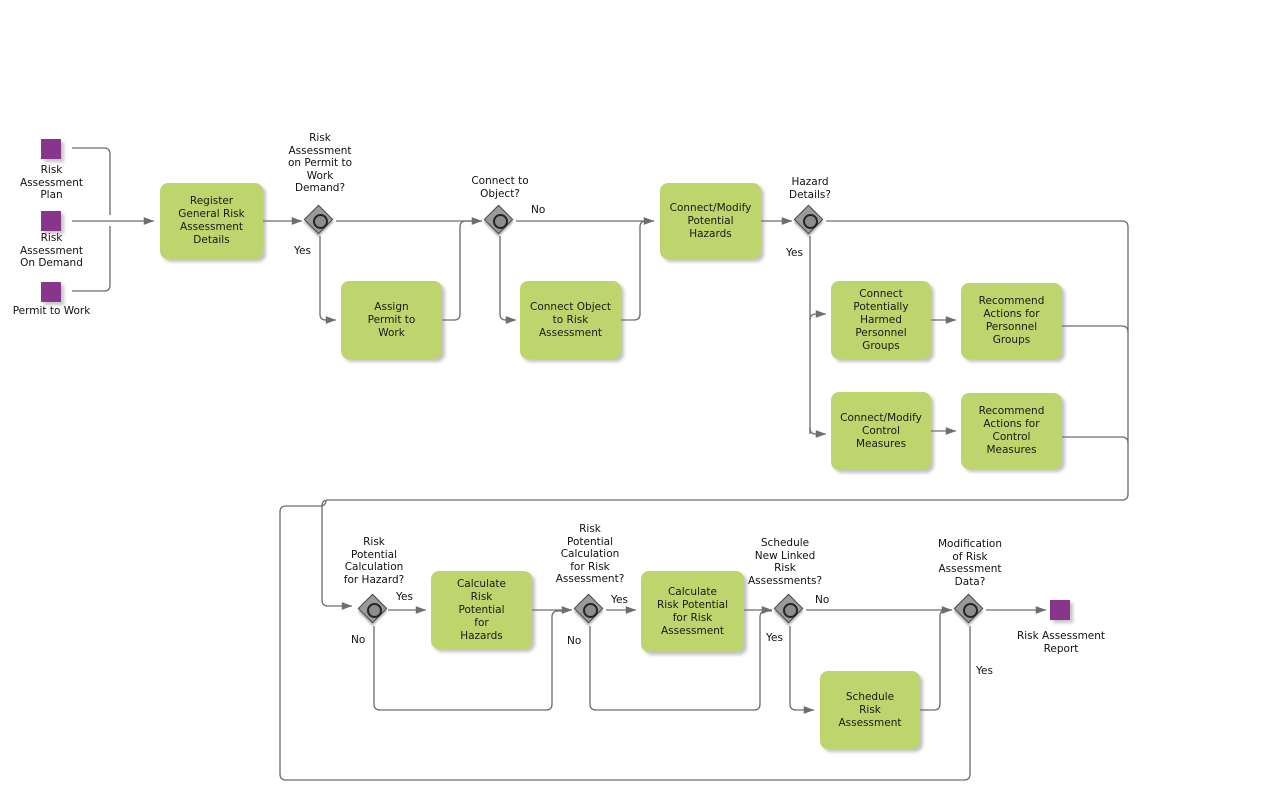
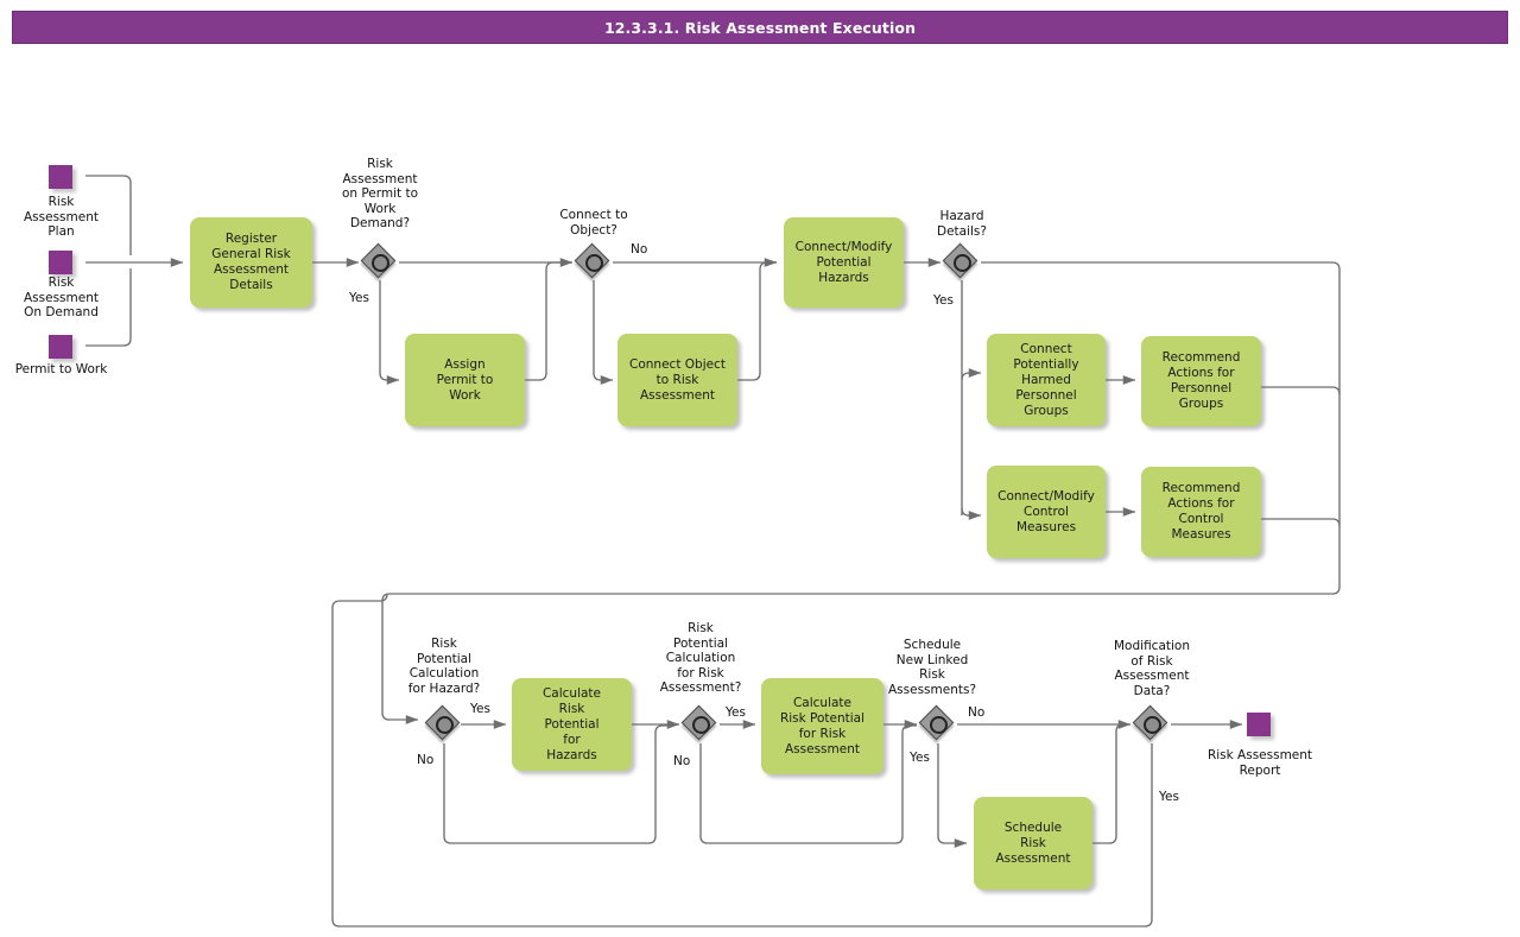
+ 12.3.3.1. Risk Assessment Execution
  Risk
  Assessment
  Plan
  Risk
  Assessment
  On Demand
  Permit to Work
  Register
  General Risk
  Assessment
  Details
  Assign
  Permit to
  Work
  Connect Object
  to Risk
  Assessment
  Connect/Modify
  Potential
  Hazards
  Connect
  Potentially
  Harmed
  Personnel
  Groups
  Recommend
  Actions for
  Personnel
  Groups
  Connect/Modify
  Control
  Measures
  Recommend
  Actions for
  Control
  Measures
  Calculate
  Risk
  Potential
  for
  Hazards
  Calculate
  Risk Potential
  for Risk
  Assessment
  Schedule
  Risk
  Assessment
  Risk
  Assessment
  on Permit to
  Work
  Demand?
  Connect to
  Object?
  Hazard
  Details?
  Risk
  Potential
  Calculation
  for Hazard?
  Risk
  Potential
  Calculation
  for Risk
  Assessment?
  Schedule
  New Linked
  Risk
  Assessments?
  Modification
  of Risk
  Assessment
  Data?
  Risk Assessment
  Report
  Yes
  No
  Yes
  Yes
  No
  Yes
  No
  No
  Yes
  Yes
